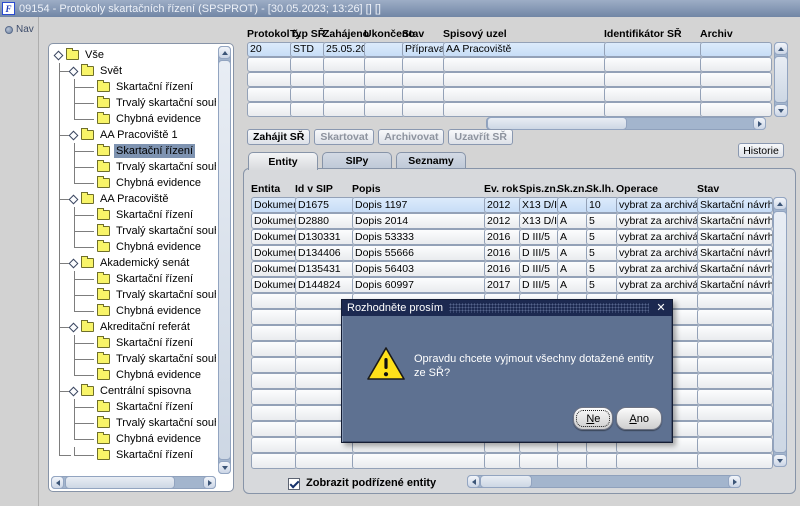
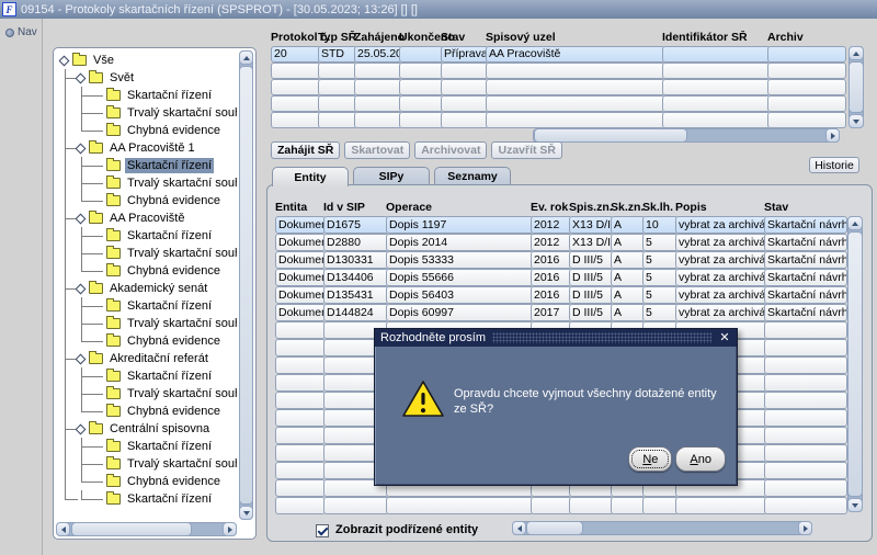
  F
  09154 - Protokoly skartačních řízení (SPSPROT) - [30.05.2023; 13:26] [] []
  Nav
  Vše
  Svět
  Skartační řízení
  Trvalý skartační sou
  Chybná evidence
  AA Pracoviště 1
  Skartační řízení
  Trvalý skartační sou
  Chybná evidence
  AA Pracoviště
  Skartační řízení
  Trvalý skartační sou
  Chybná evidence
  Akademický senát
  Skartační řízení
  Trvalý skartační sou
  Chybná evidence
  Akreditační referát
  Skartační řízení
  Trvalý skartační sou
  Chybná evidence
  Centrální spisovna
  Skartační řízení
  Trvalý skartační sou
  Chybná evidence
  Skartační řízení
  Protokol č.
  Typ SŘ
  Zahájeno
  Ukončeno
  Stav
  Spisový uzel
  Identifikátor SŘ
  Archiv
  20
  STD
  25.05.2
  Příprava
  AA Pracoviště
  Zahájit SŘ
  Skartovat
  Archivovat
  Uzavřít SŘ
  Historie
  Entity
  SIPy
  Seznamy
  Entita
  Id v SIP
- Popis
+ Operace
  Ev. rok
  Spis.zn.
  Sk.zn.
  Sk.lh.
- Operace
+ Popis
  Stav
  Dokume
  D1675
  Dopis 1197
  2012
  A
  10
  vybrat za archivá
  Skartační návrh
  Dokume
  D2880
  Dopis 2014
  2012
  A
  5
  vybrat za archivá
  Skartační návrh
  Dokume
  D130331
  Dopis 53333
  2016
  D III/5
  A
  5
  vybrat za archivá
  Skartační návrh
  Dokume
  D134406
  Dopis 55666
  2016
  D III/5
  A
  5
  vybrat za archivá
  Skartační návrh
  Dokume
  D135431
  Dopis 56403
  2016
  D III/5
  A
  5
  vybrat za archivá
  Skartační návrh
  Dokume
  D144824
  Dopis 60997
  2017
  D III/5
  A
  5
  vybrat za archivá
  Skartační návrh
  Zobrazit podřízené entity
  Rozhodněte prosím
  ✕
  Opravdu chcete vyjmout všechny dotažené entity ze SŘ?
  N
  e
  A
  no
